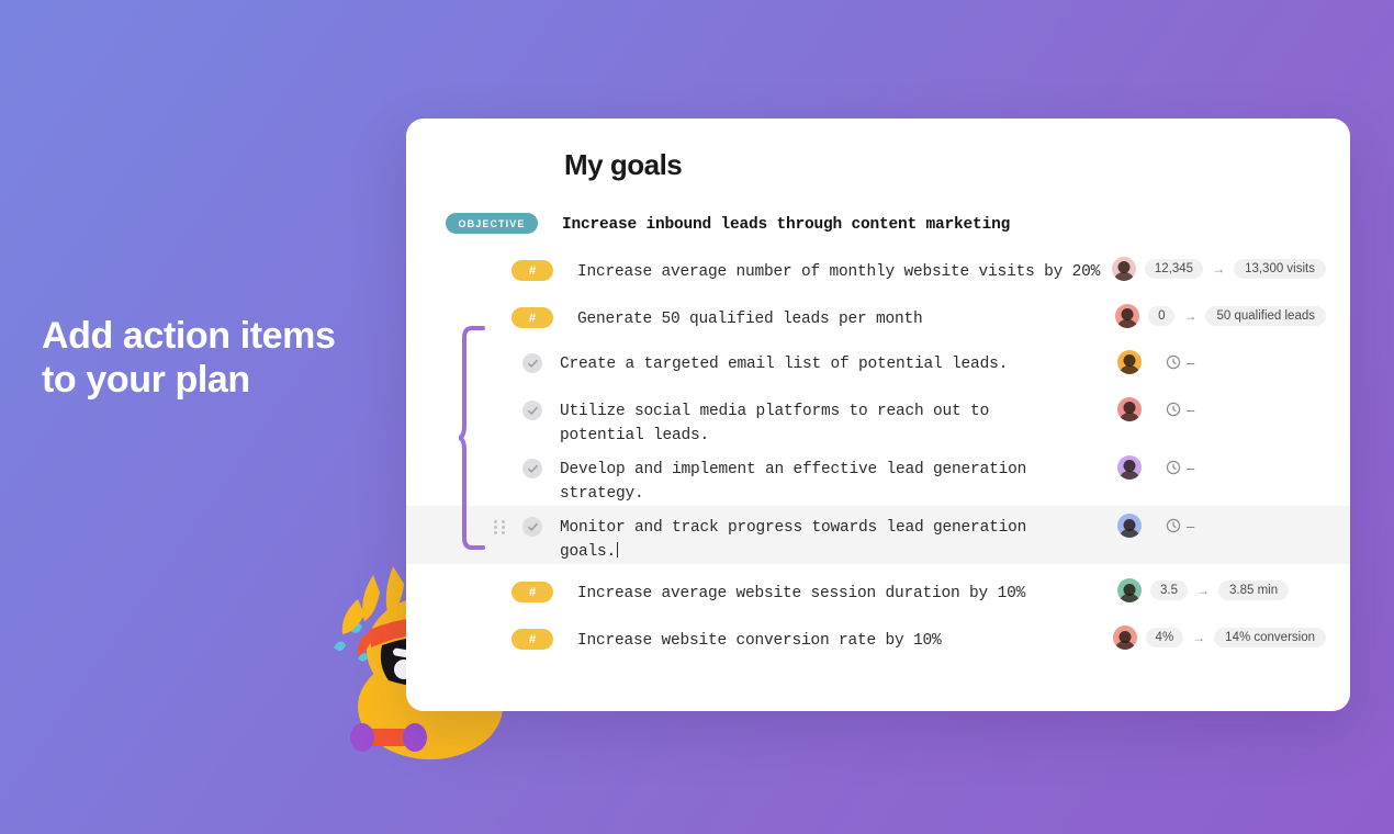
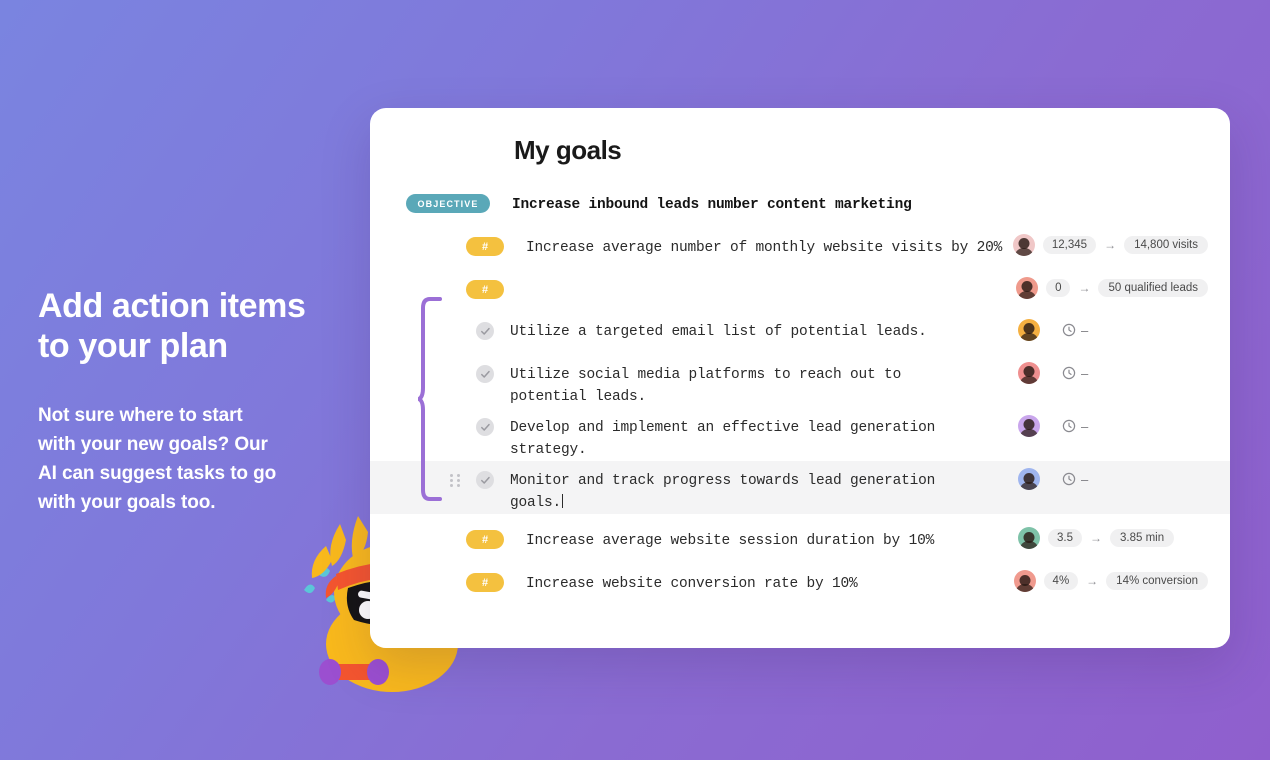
  Add action items
  to your plan
+ Not sure where to start
+ with your new goals? Our
+ AI can suggest tasks to go
+ with your goals too.
  My goals
  OBJECTIVE
- Increase inbound leads through content marketing
+ Increase inbound leads number content marketing
  #
  Increase average number of monthly website visits by 20%
  12,345
  →
- 13,300 visits
+ 14,800 visits
  #
- Generate 50 qualified leads per month
  0
  →
  50 qualified leads
- Create a targeted email list of potential leads.
+ Utilize a targeted email list of potential leads.
  –
  Utilize social media platforms to reach out to
  potential leads.
  –
  Develop and implement an effective lead generation
  strategy.
  –
  Monitor and track progress towards lead generation
  goals.
  –
  #
  Increase average website session duration by 10%
  3.5
  →
  3.85 min
  #
  Increase website conversion rate by 10%
  4%
  →
  14% conversion
